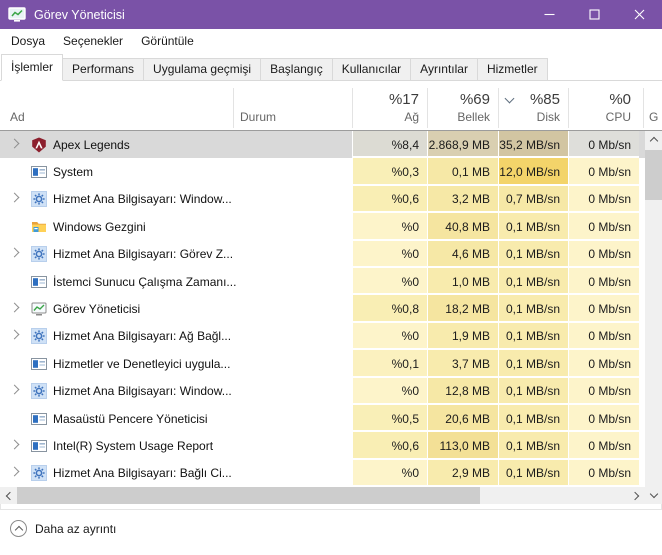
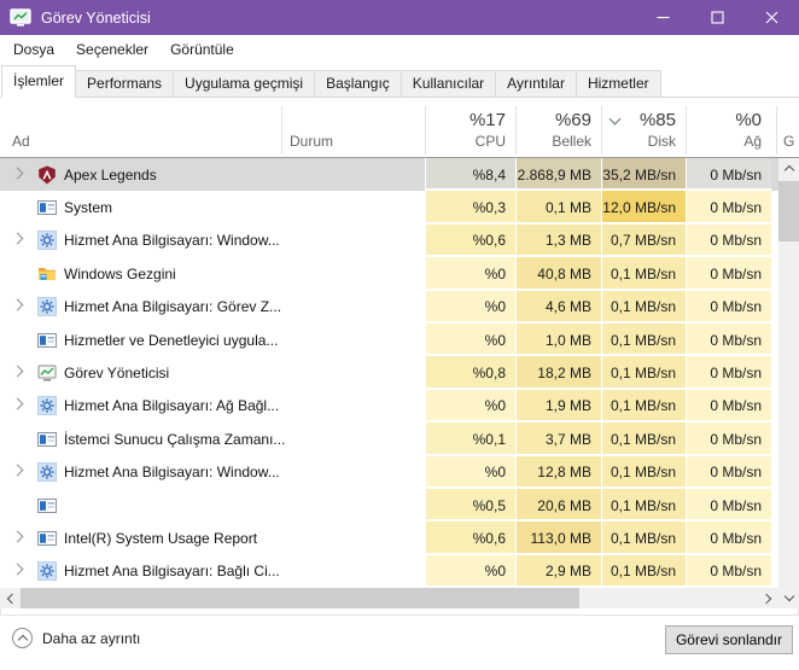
  Görev Yöneticisi
  Dosya
  Seçenekler
  Görüntüle
  İşlemler
  Performans
  Uygulama geçmişi
  Başlangıç
  Kullanıcılar
  Ayrıntılar
  Hizmetler
  Ad
  Durum
  G
  %17
- Ağ
+ CPU
  %69
  Bellek
  %85
  Disk
  %0
- CPU
+ Ağ
  Apex Legends
  %8,4
  2.868,9 MB
  35,2 MB/sn
  0 Mb/sn
  System
  %0,3
  0,1 MB
  12,0 MB/sn
  0 Mb/sn
  Hizmet Ana Bilgisayarı: Window...
  %0,6
- 3,2 MB
+ 1,3 MB
  0,7 MB/sn
  0 Mb/sn
  Windows Gezgini
  %0
  40,8 MB
  0,1 MB/sn
  0 Mb/sn
  Hizmet Ana Bilgisayarı: Görev Z...
  %0
  4,6 MB
  0,1 MB/sn
  0 Mb/sn
- İstemci Sunucu Çalışma Zamanı...
+ Hizmetler ve Denetleyici uygula...
  %0
  1,0 MB
  0,1 MB/sn
  0 Mb/sn
  Görev Yöneticisi
  %0,8
  18,2 MB
  0,1 MB/sn
  0 Mb/sn
  Hizmet Ana Bilgisayarı: Ağ Bağl...
  %0
  1,9 MB
  0,1 MB/sn
  0 Mb/sn
- Hizmetler ve Denetleyici uygula...
+ İstemci Sunucu Çalışma Zamanı...
  %0,1
  3,7 MB
  0,1 MB/sn
  0 Mb/sn
  Hizmet Ana Bilgisayarı: Window...
  %0
  12,8 MB
  0,1 MB/sn
  0 Mb/sn
- Masaüstü Pencere Yöneticisi
  %0,5
  20,6 MB
  0,1 MB/sn
  0 Mb/sn
  Intel(R) System Usage Report
  %0,6
  113,0 MB
  0,1 MB/sn
  0 Mb/sn
  Hizmet Ana Bilgisayarı: Bağlı Ci...
  %0
  2,9 MB
  0,1 MB/sn
  0 Mb/sn
  Daha az ayrıntı
+ Görevi sonlandır
